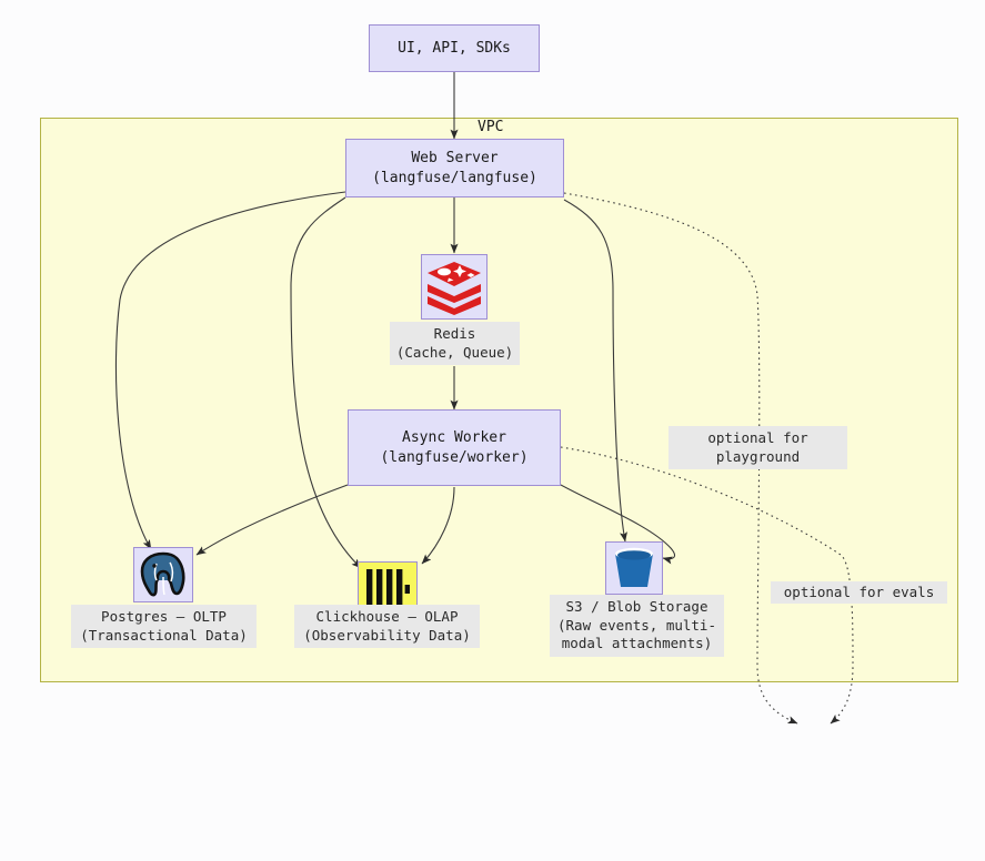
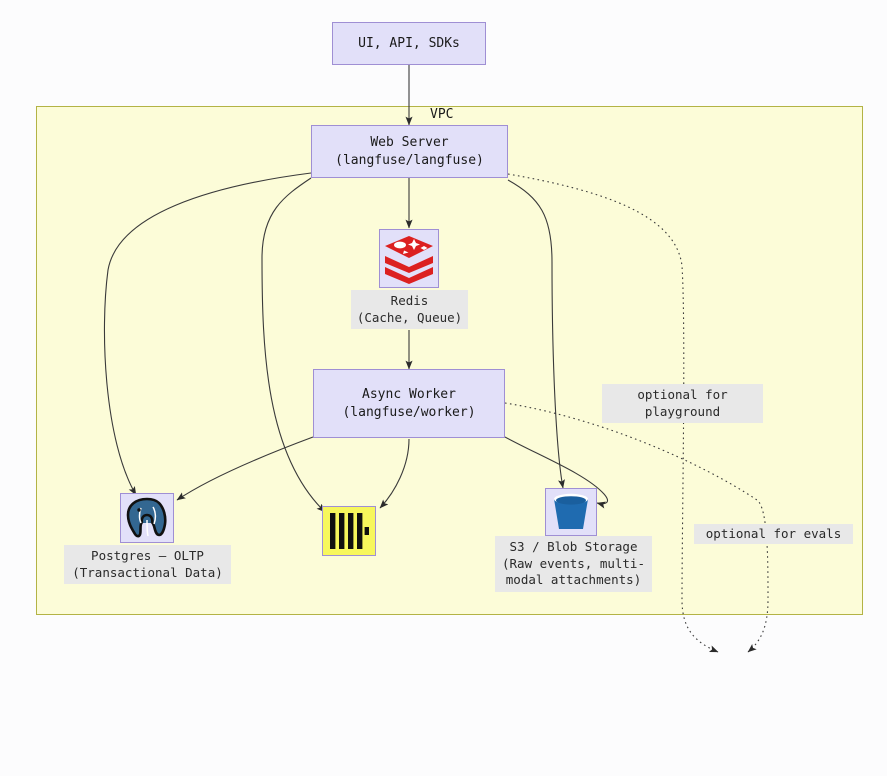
  VPC
  UI, API, SDKs
  Web Server
  (langfuse/langfuse)
  Redis
  (Cache, Queue)
  Async Worker
  (langfuse/worker)
  Postgres — OLTP
  (Transactional Data)
- Clickhouse — OLAP
- (Observability Data)
  S3 / Blob Storage
  (Raw events, multi-
  modal attachments)
  optional for
  playground
  optional for evals
